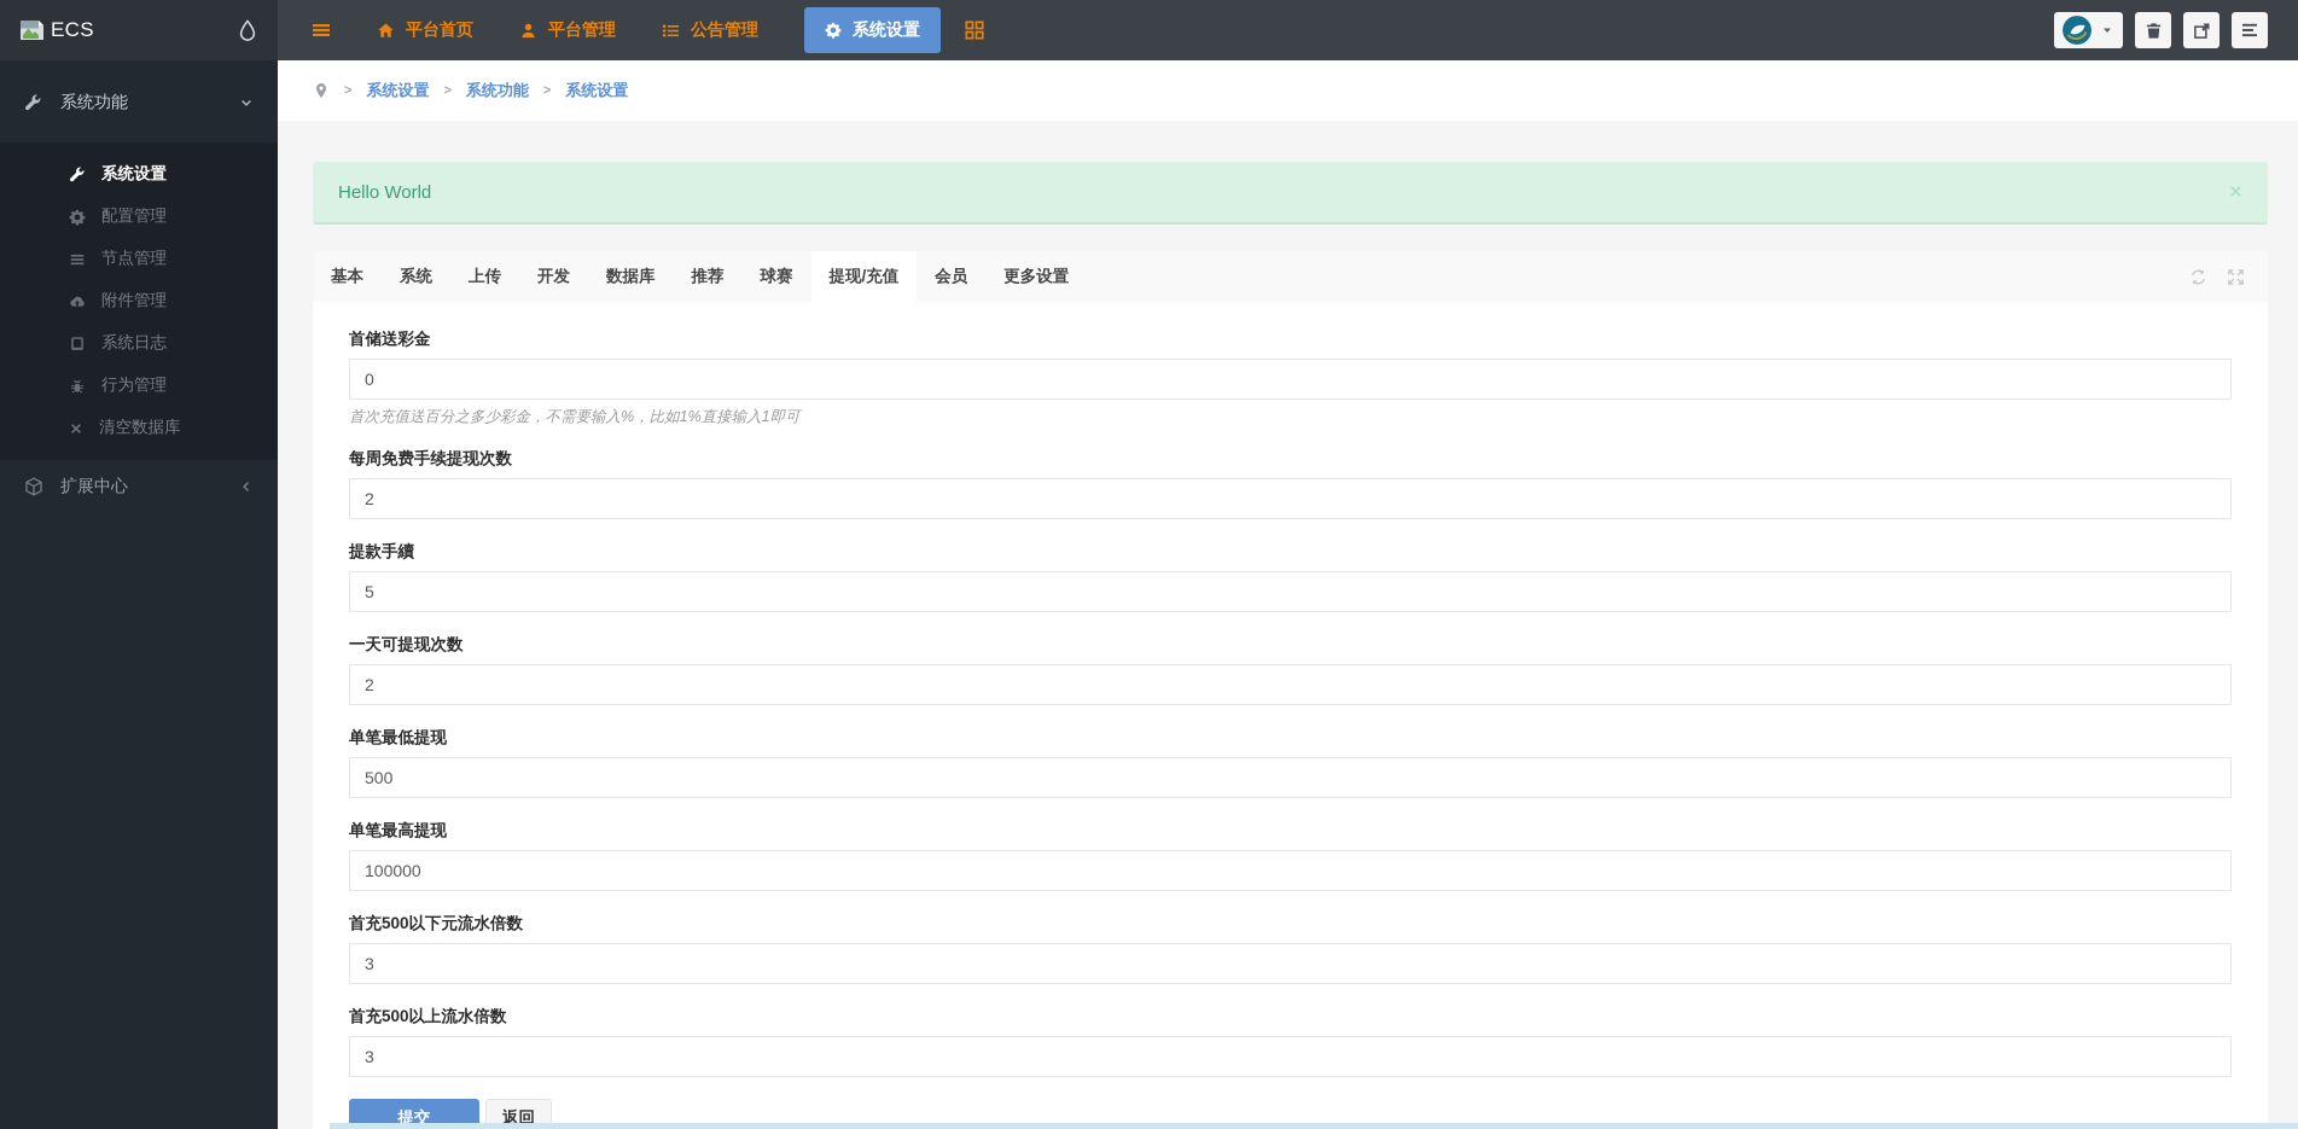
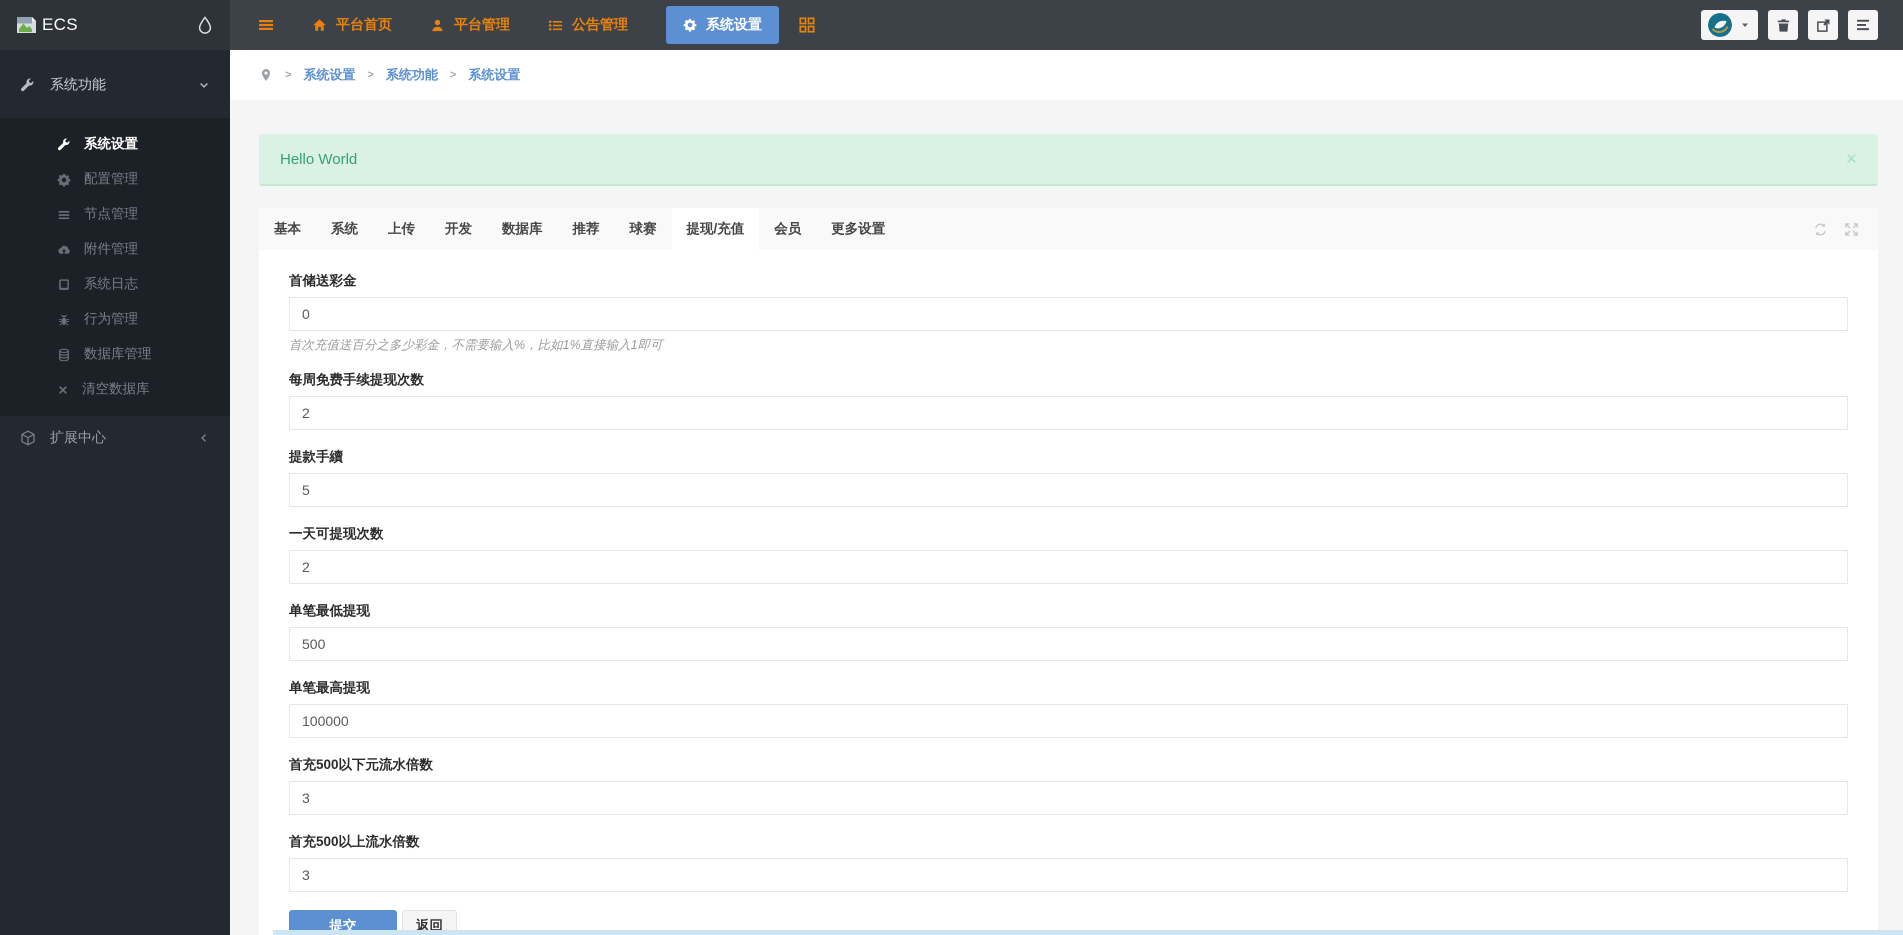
  ECS
  平台首页
  平台管理
  公告管理
  系统设置
  系统功能
  系统设置
  配置管理
  节点管理
  附件管理
  系统日志
  行为管理
+ 数据库管理
  清空数据库
  扩展中心
  >
  系统设置
  >
  系统功能
  >
  系统设置
  Hello World
  ×
  基本
  系统
  上传
  开发
  数据库
  推荐
  球赛
  提现/充值
  会员
  更多设置
  首储送彩金
  0
  首次充值送百分之多少彩金，不需要输入%，比如1%直接输入1即可
  每周免费手续提现次数
  2
  提款手續
  5
  一天可提现次数
  2
  单笔最低提现
  500
  单笔最高提现
  100000
  首充500以下元流水倍数
  3
  首充500以上流水倍数
  3
  提交
  返回
